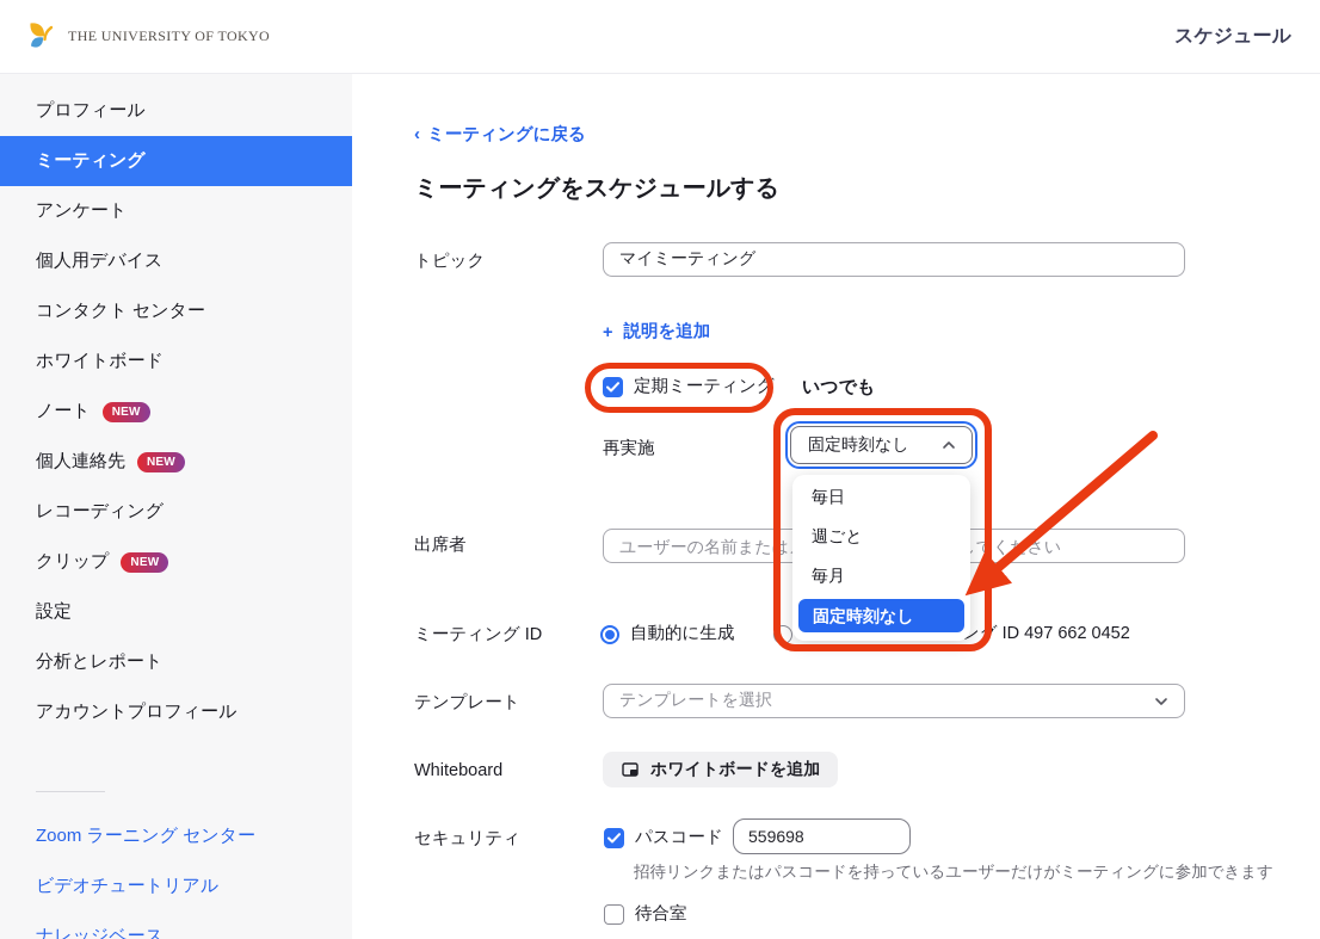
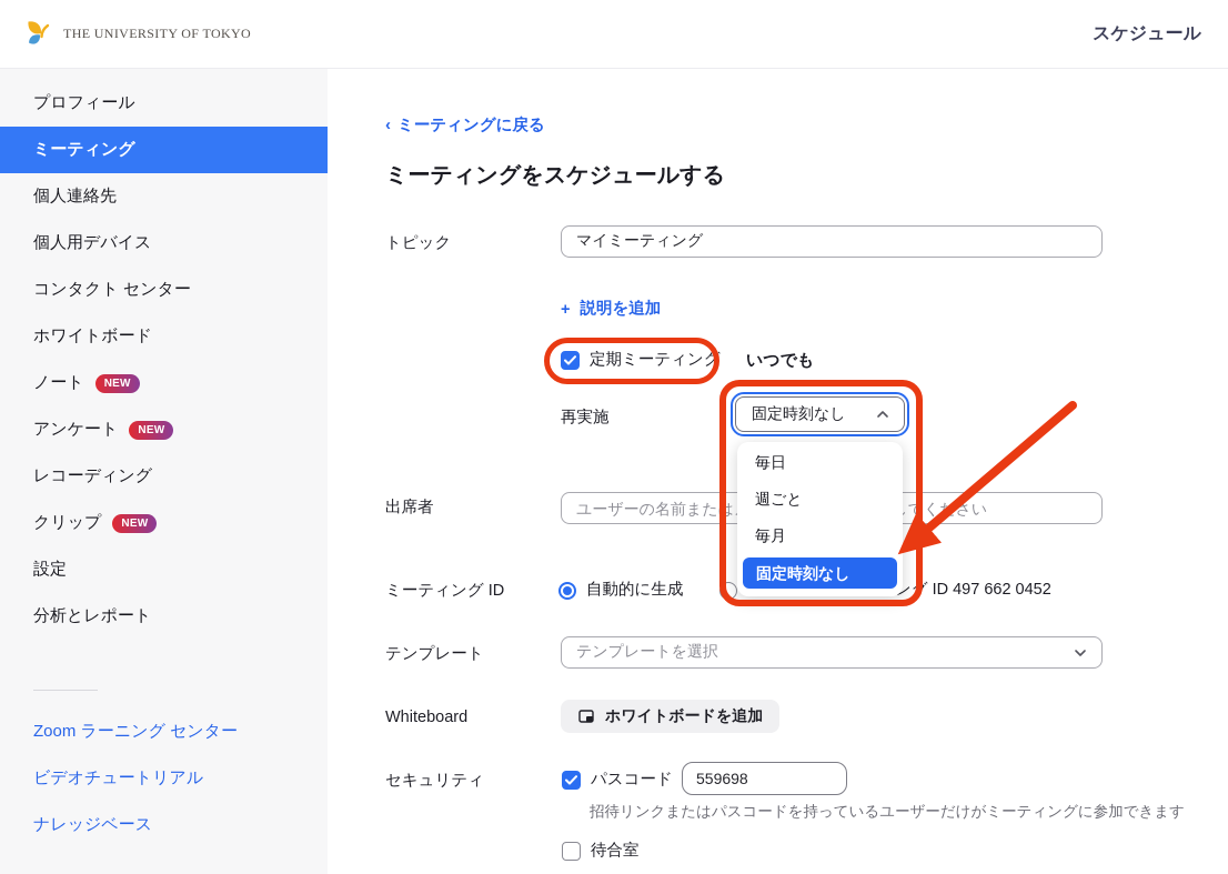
  THE UNIVERSITY OF TOKYO
  スケジュール
  プロフィール
  ミーティング
- アンケート
+ 個人連絡先
  個人用デバイス
  コンタクト センター
  ホワイトボード
  ノート
  NEW
- 個人連絡先
+ アンケート
  NEW
  レコーディング
  クリップ
  NEW
  設定
  分析とレポート
- アカウントプロフィール
  Zoom ラーニング センター
  ビデオチュートリアル
  ナレッジベース
  ‹
  ミーティングに戻る
  ミーティングをスケジュールする
  トピック
  マイミーティング
  +
  説明を追加
  定期ミーティング
  いつでも
  再実施
  固定時刻なし
  出席者
  ミーティング ID
  自動的に生成
  毎日
  週ごと
  毎月
  固定時刻なし
  テンプレート
  テンプレートを選択
  Whiteboard
  ホワイトボードを追加
  セキュリティ
  パスコード
  559698
  招待リンクまたはパスコードを持っているユーザーだけがミーティングに参加できます
  待合室
